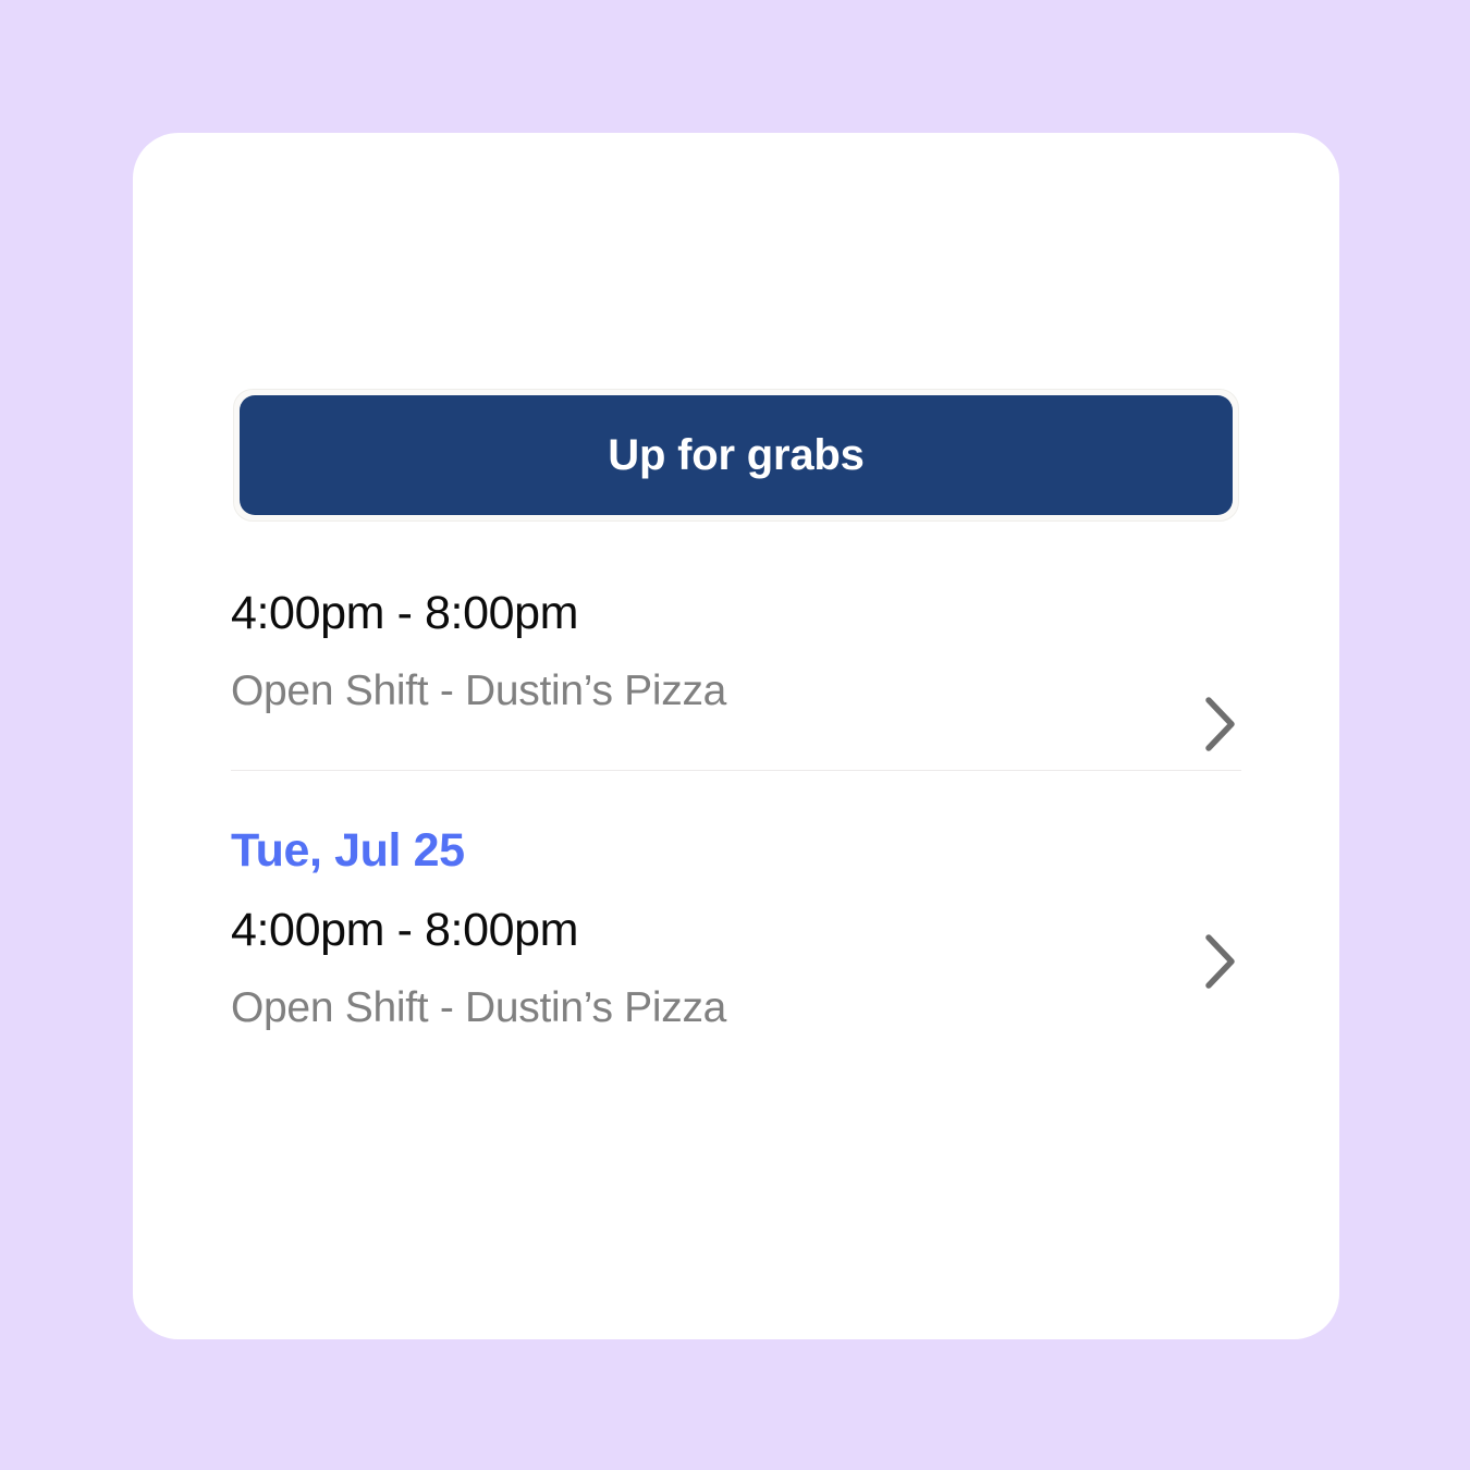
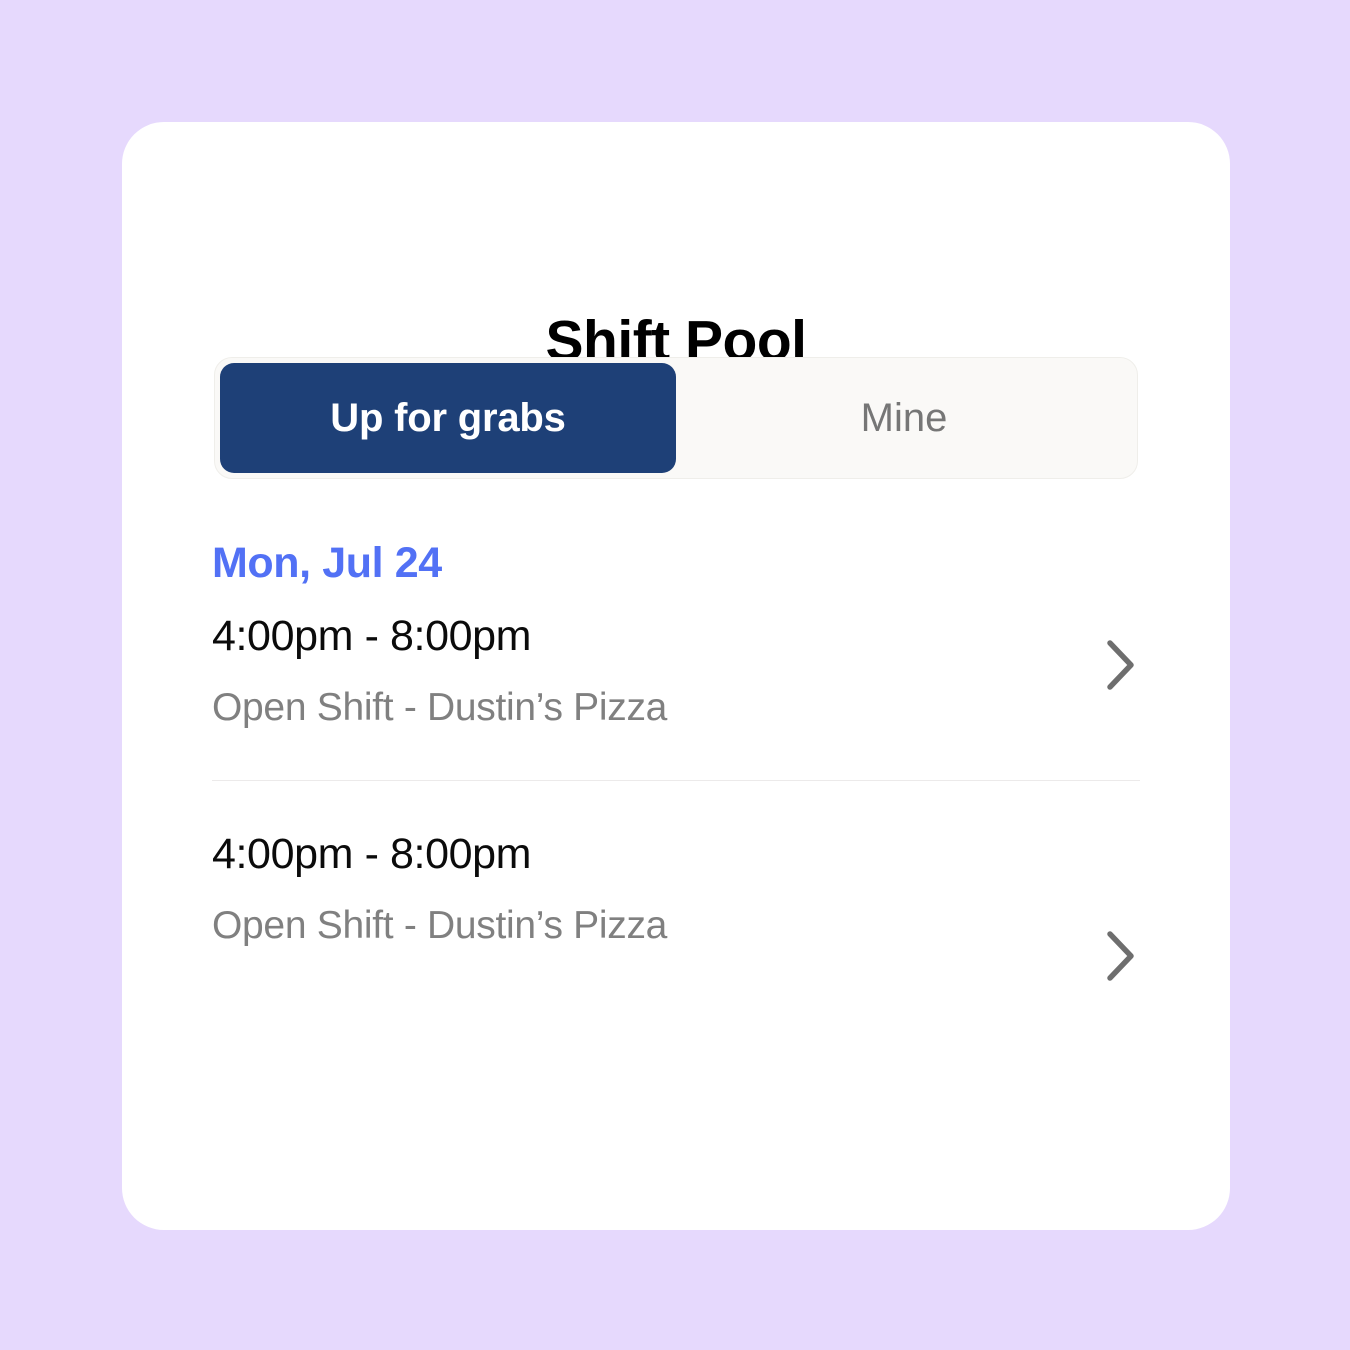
+ Shift Pool
  Up for grabs
+ Mine
+ Mon, Jul 24
  4:00pm - 8:00pm
  Open Shift - Dustin’s Pizza
- Tue, Jul 25
  4:00pm - 8:00pm
  Open Shift - Dustin’s Pizza
